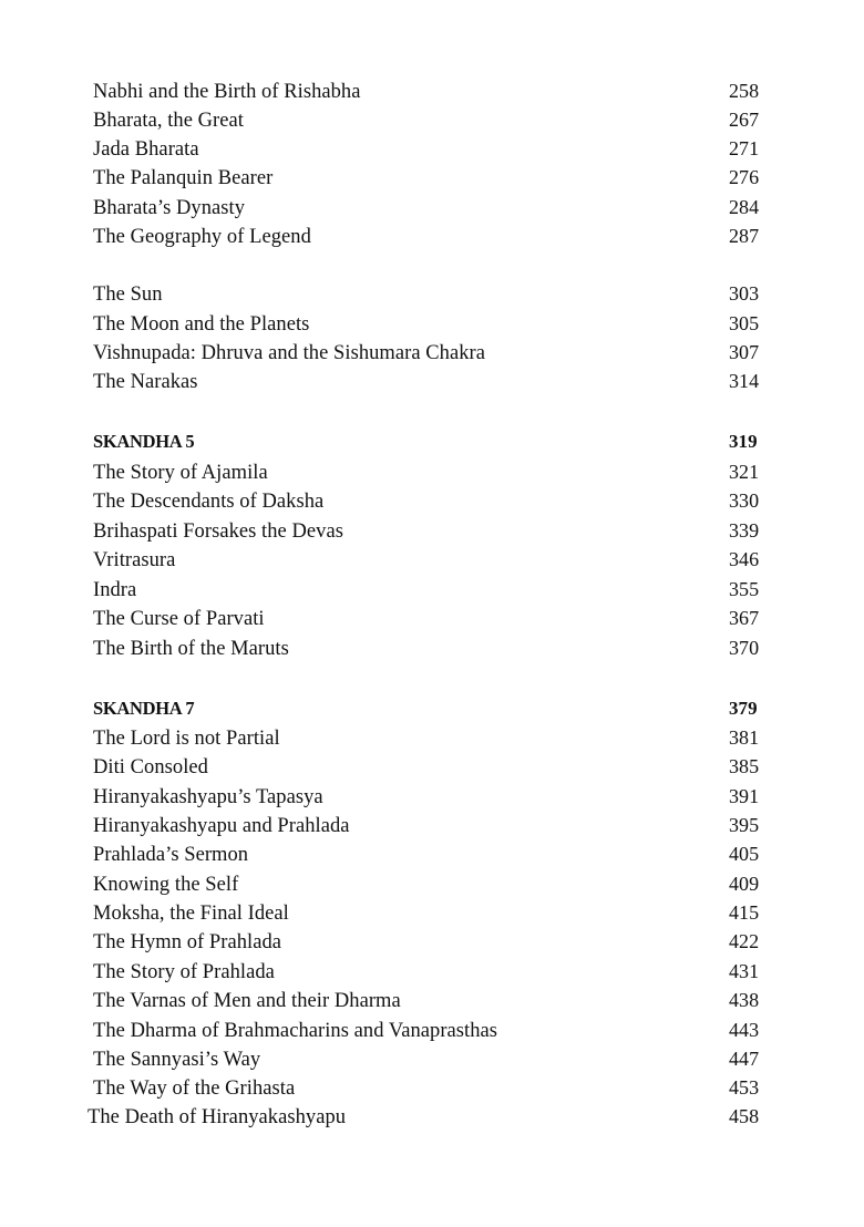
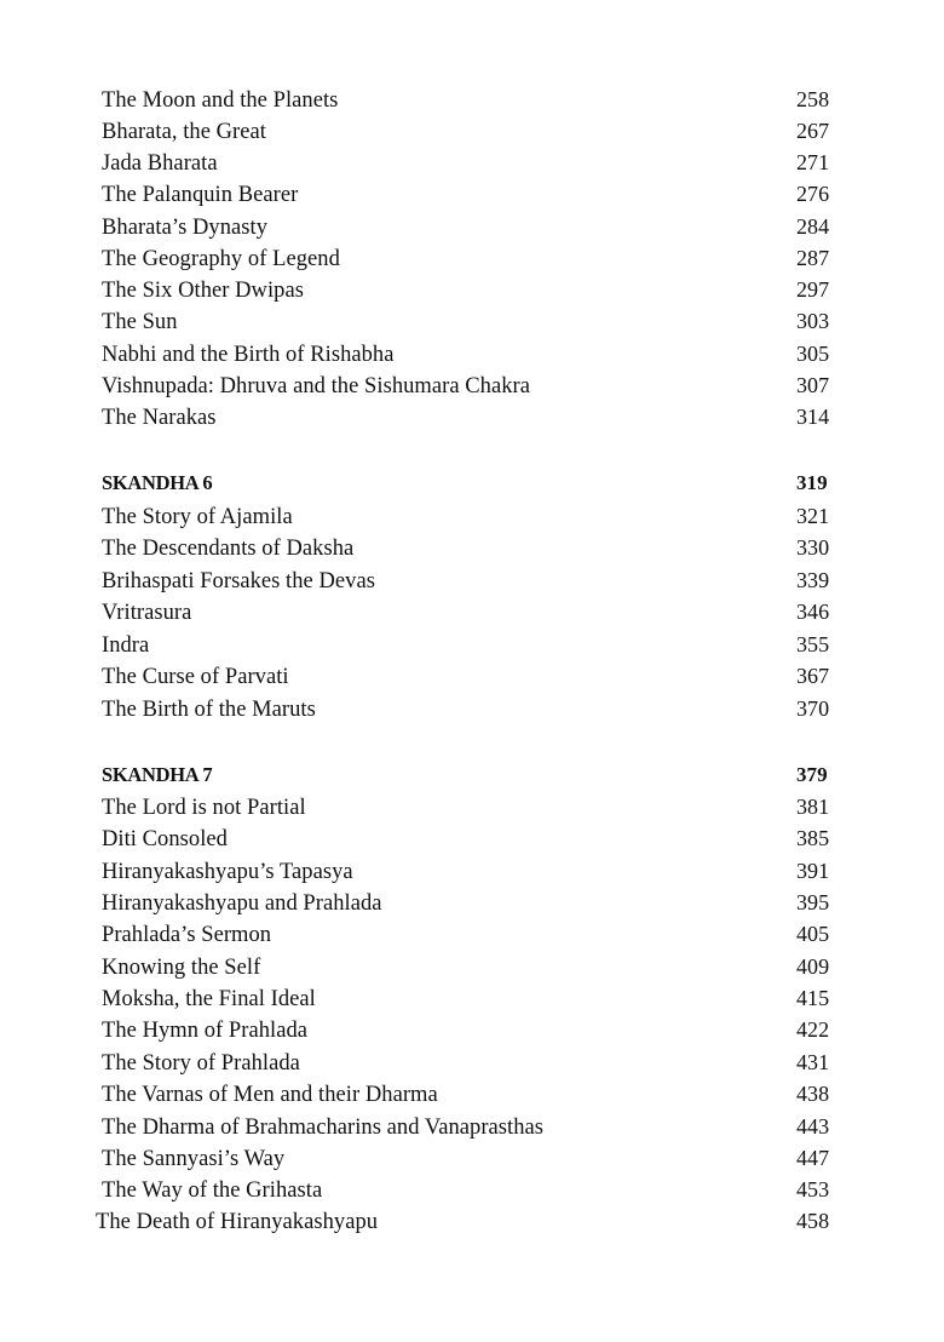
- Nabhi and the Birth of Rishabha
+ The Moon and the Planets
  258
  Bharata, the Great
  267
  Jada Bharata
  271
  The Palanquin Bearer
  276
  Bharata’s Dynasty
  284
  The Geography of Legend
  287
+ The Six Other Dwipas
+ 297
  The Sun
  303
- The Moon and the Planets
+ Nabhi and the Birth of Rishabha
  305
  Vishnupada: Dhruva and the Sishumara Chakra
  307
  The Narakas
  314
- SKANDHA 5
+ SKANDHA 6
  319
  The Story of Ajamila
  321
  The Descendants of Daksha
  330
  Brihaspati Forsakes the Devas
  339
  Vritrasura
  346
  Indra
  355
  The Curse of Parvati
  367
  The Birth of the Maruts
  370
  SKANDHA 7
  379
  The Lord is not Partial
  381
  Diti Consoled
  385
  Hiranyakashyapu’s Tapasya
  391
  Hiranyakashyapu and Prahlada
  395
  Prahlada’s Sermon
  405
  Knowing the Self
  409
  Moksha, the Final Ideal
  415
  The Hymn of Prahlada
  422
  The Story of Prahlada
  431
  The Varnas of Men and their Dharma
  438
  The Dharma of Brahmacharins and Vanaprasthas
  443
  The Sannyasi’s Way
  447
  The Way of the Grihasta
  453
  The Death of Hiranyakashyapu
  458
